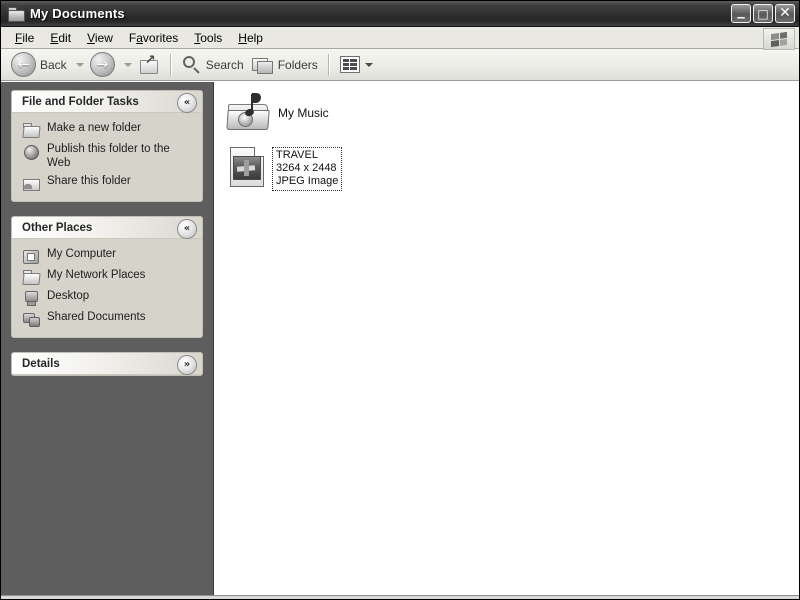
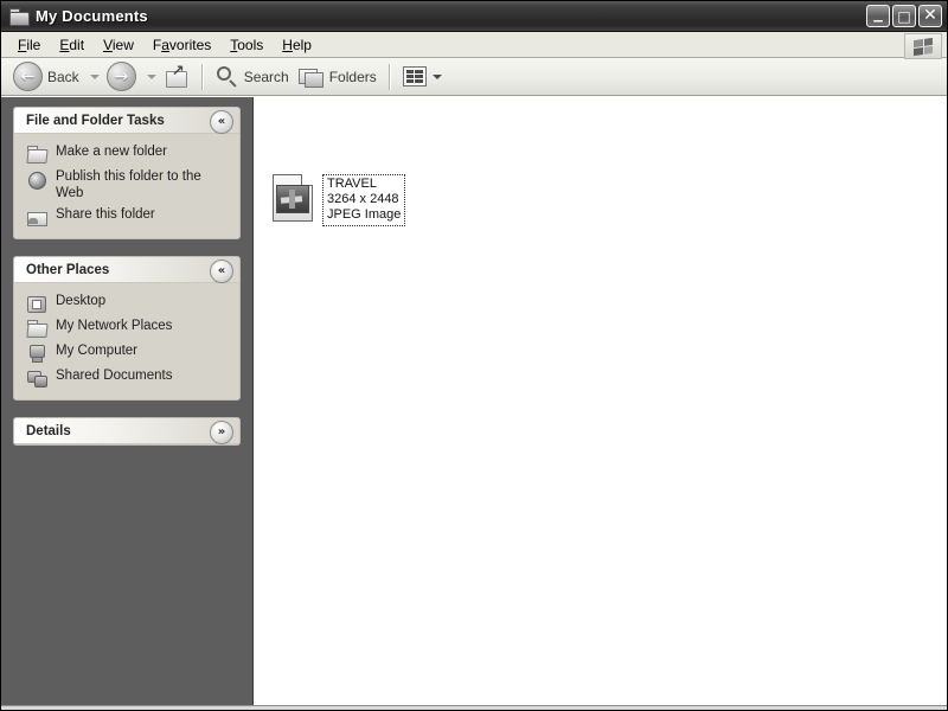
  My Documents
  _
  □
  ✕
  File
  Edit
  View
  Favorites
  Tools
  Help
  ←
  Back
  →
  ↗
  Search
  Folders
  File and Folder Tasks
  «
  Make a new folder
  Publish this folder to the Web
  Share this folder
  Other Places
  «
- My Computer
+ Desktop
  My Network Places
- Desktop
+ My Computer
  Shared Documents
  Details
  »
- My Music
  TRAVEL
  3264 x 2448
  JPEG Image
